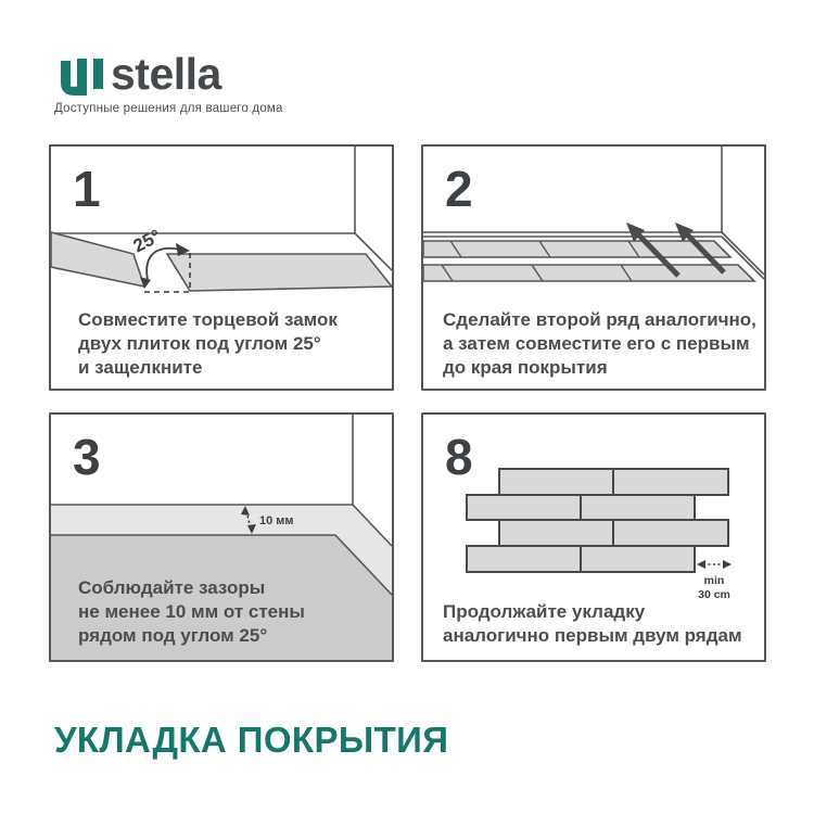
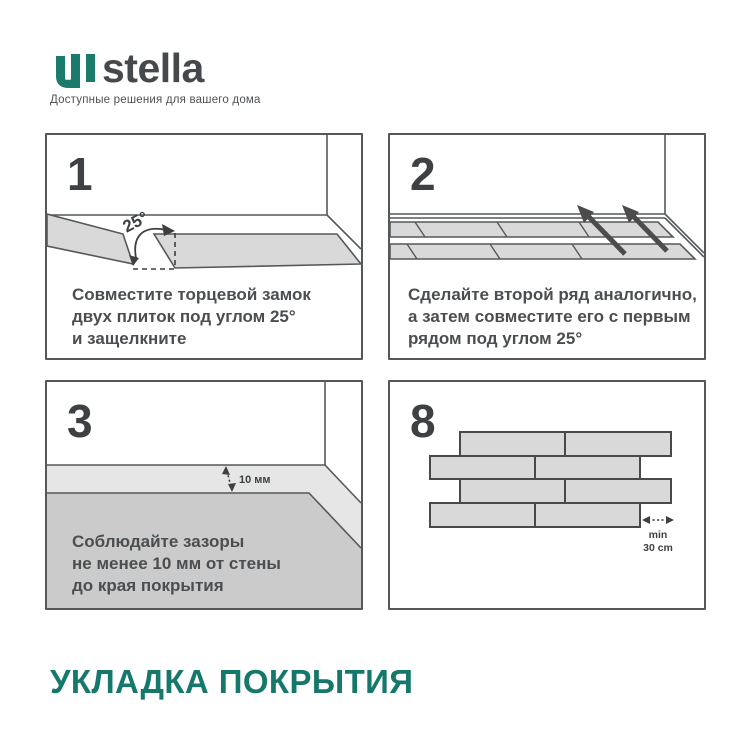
  stella
  Доступные решения для вашего дома
  1
  Совместите торцевой замок
  двух плиток под углом 25°
  и защелкните
  2
  Сделайте второй ряд аналогично,
  а затем совместите его с первым
- до края покрытия
+ рядом под углом 25°
  10 мм
  3
  Соблюдайте зазоры
  не менее 10 мм от стены
- рядом под углом 25°
+ до края покрытия
  min
  30 cm
  8
- Продолжайте укладку
- аналогично первым двум рядам
  УКЛАДКА ПОКРЫТИЯ
